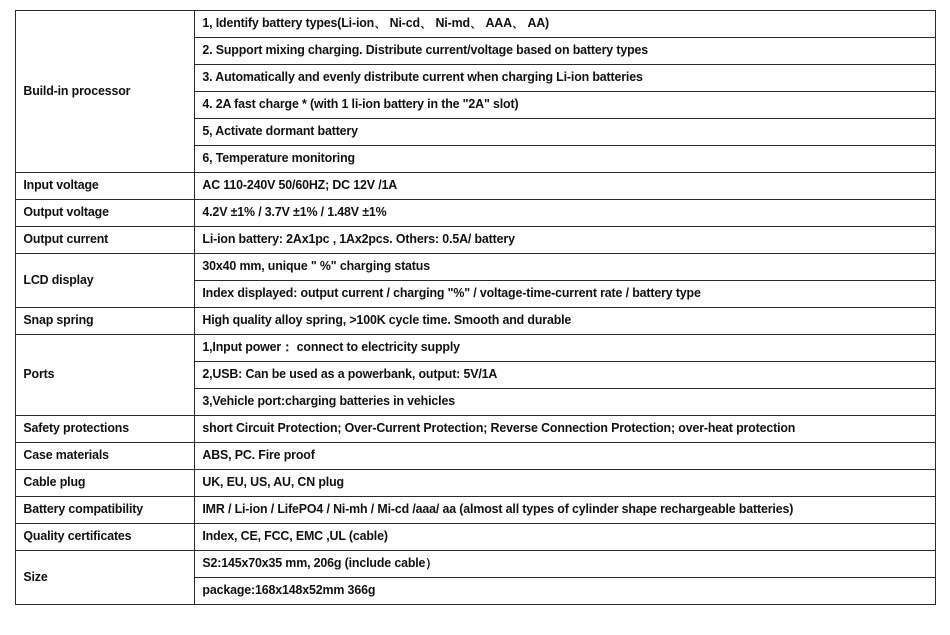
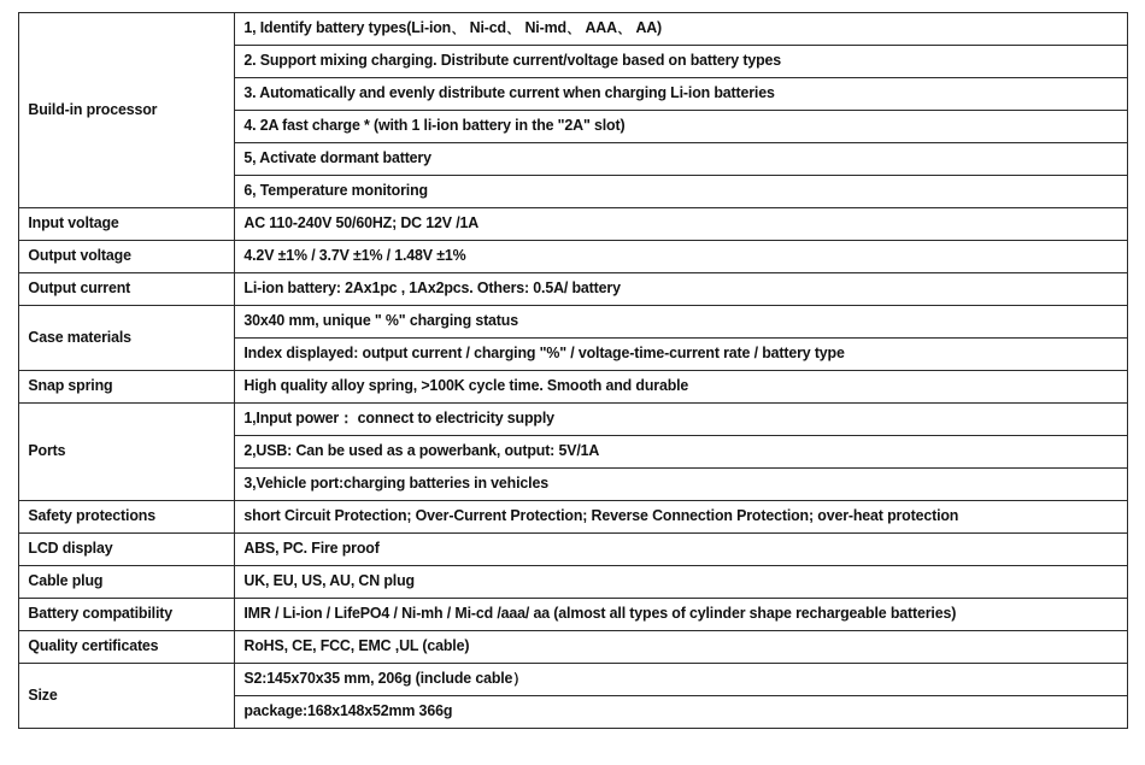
  Build-in processor	1, Identify battery types(Li-ion、 Ni-cd、 Ni-md、 AAA、 AA)
  2. Support mixing charging. Distribute current/voltage based on battery types
  3. Automatically and evenly distribute current when charging Li-ion batteries
  4. 2A fast charge * (with 1 li-ion battery in the "2A" slot)
  5, Activate dormant battery
  6, Temperature monitoring
  Input voltage	AC 110-240V 50/60HZ; DC 12V /1A
  Output voltage	4.2V ±1% / 3.7V ±1% / 1.48V ±1%
  Output current	Li-ion battery: 2Ax1pc , 1Ax2pcs. Others: 0.5A/ battery
- LCD display	30x40 mm, unique " %" charging status
+ Case materials	30x40 mm, unique " %" charging status
  Index displayed: output current / charging "%" / voltage-time-current rate / battery type
  Snap spring	High quality alloy spring, >100K cycle time. Smooth and durable
  Ports	1,Input power： connect to electricity supply
  2,USB: Can be used as a powerbank, output: 5V/1A
  3,Vehicle port:charging batteries in vehicles
  Safety protections	short Circuit Protection; Over-Current Protection; Reverse Connection Protection; over-heat protection
- Case materials	ABS, PC. Fire proof
+ LCD display	ABS, PC. Fire proof
  Cable plug	UK, EU, US, AU, CN plug
  Battery compatibility	IMR / Li-ion / LifePO4 / Ni-mh / Mi-cd /aaa/ aa (almost all types of cylinder shape rechargeable batteries)
- Quality certificates	Index, CE, FCC, EMC ,UL (cable)
+ Quality certificates	RoHS, CE, FCC, EMC ,UL (cable)
  Size	S2:145x70x35 mm, 206g (include cable）
  package:168x148x52mm 366g
